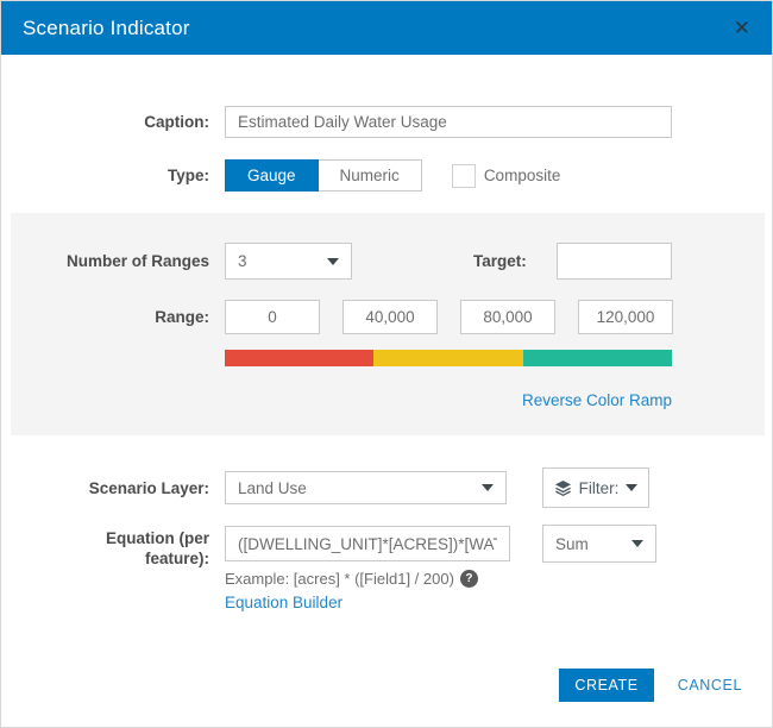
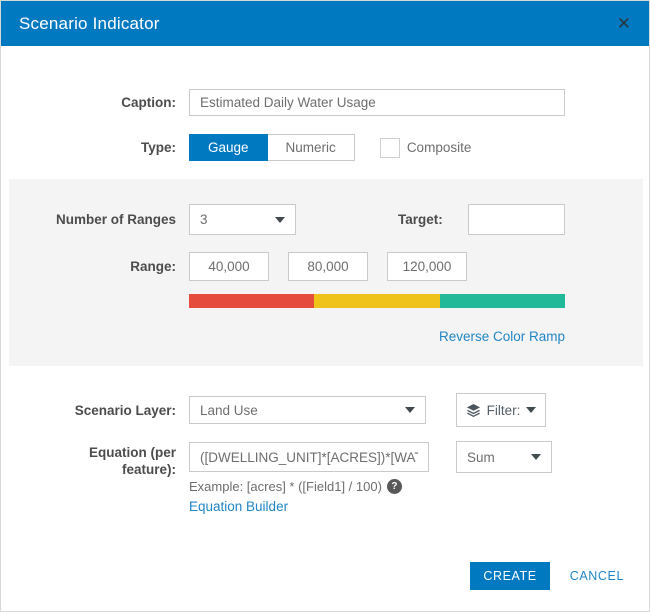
  Scenario Indicator
  ✕
  Caption:
  Estimated Daily Water Usage
  Type:
  Gauge
  Numeric
  Composite
  Number of Ranges
  3
  Target:
  Range:
- 0
  40,000
  80,000
  120,000
  Reverse Color Ramp
  Scenario Layer:
  Land Use
  Filter:
  Equation (per feature):
  ([DWELLING_UNIT]*[ACRES])*[WA
  Sum
- Example: [acres] * ([Field1] / 200)
+ Example: [acres] * ([Field1] / 100)
  ?
  Equation Builder
  CREATE
  CANCEL
